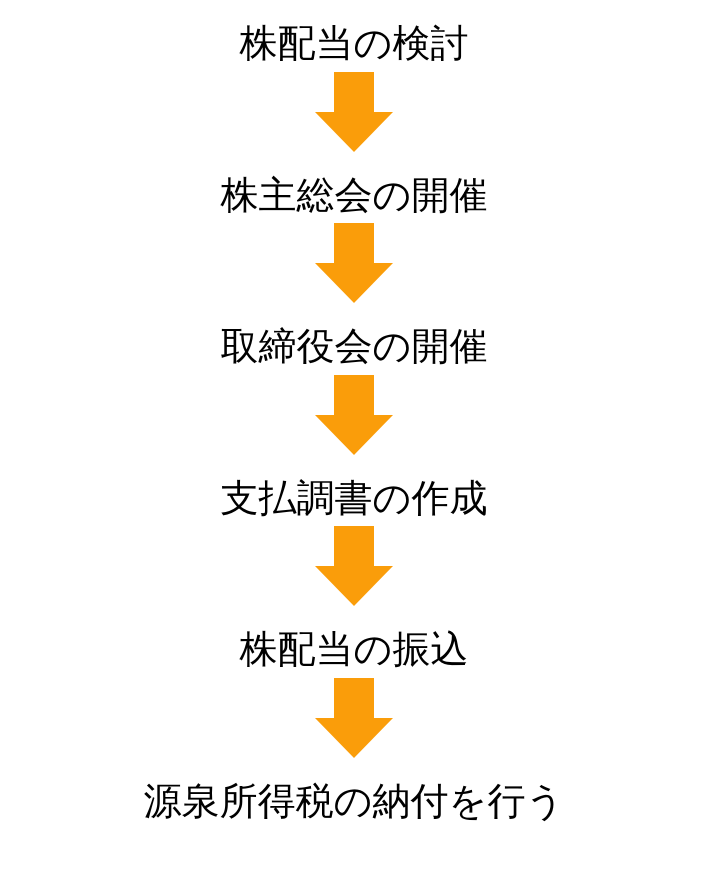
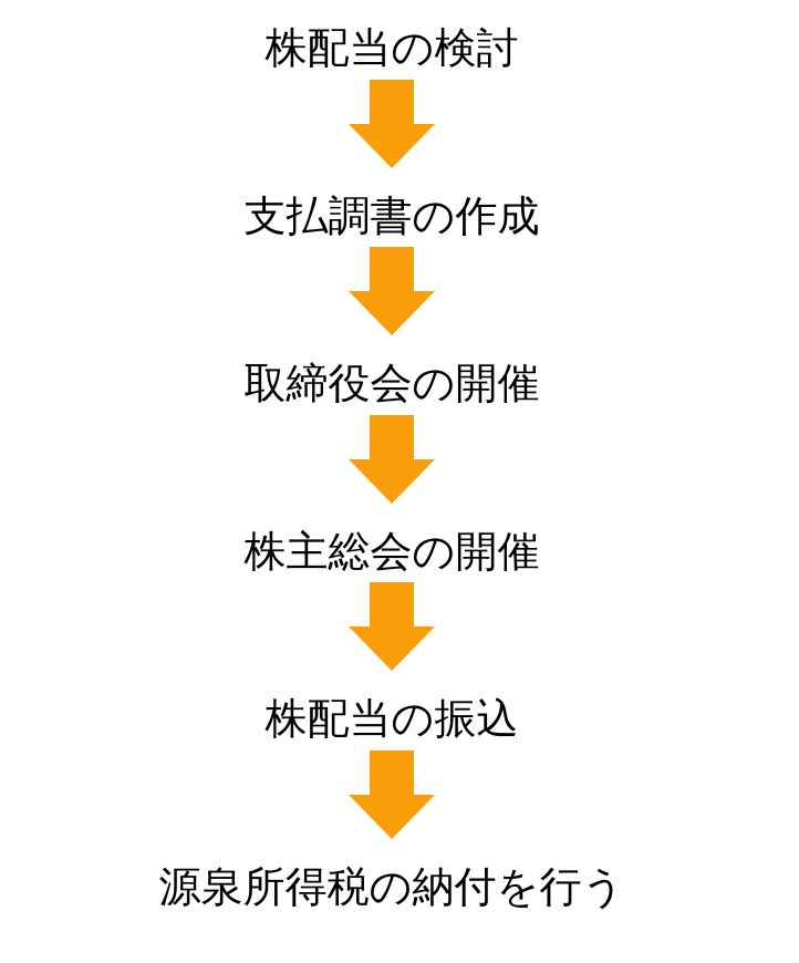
  株配当の検討
- 株主総会の開催
+ 支払調書の作成
  取締役会の開催
- 支払調書の作成
+ 株主総会の開催
  株配当の振込
  源泉所得税の納付を行う
